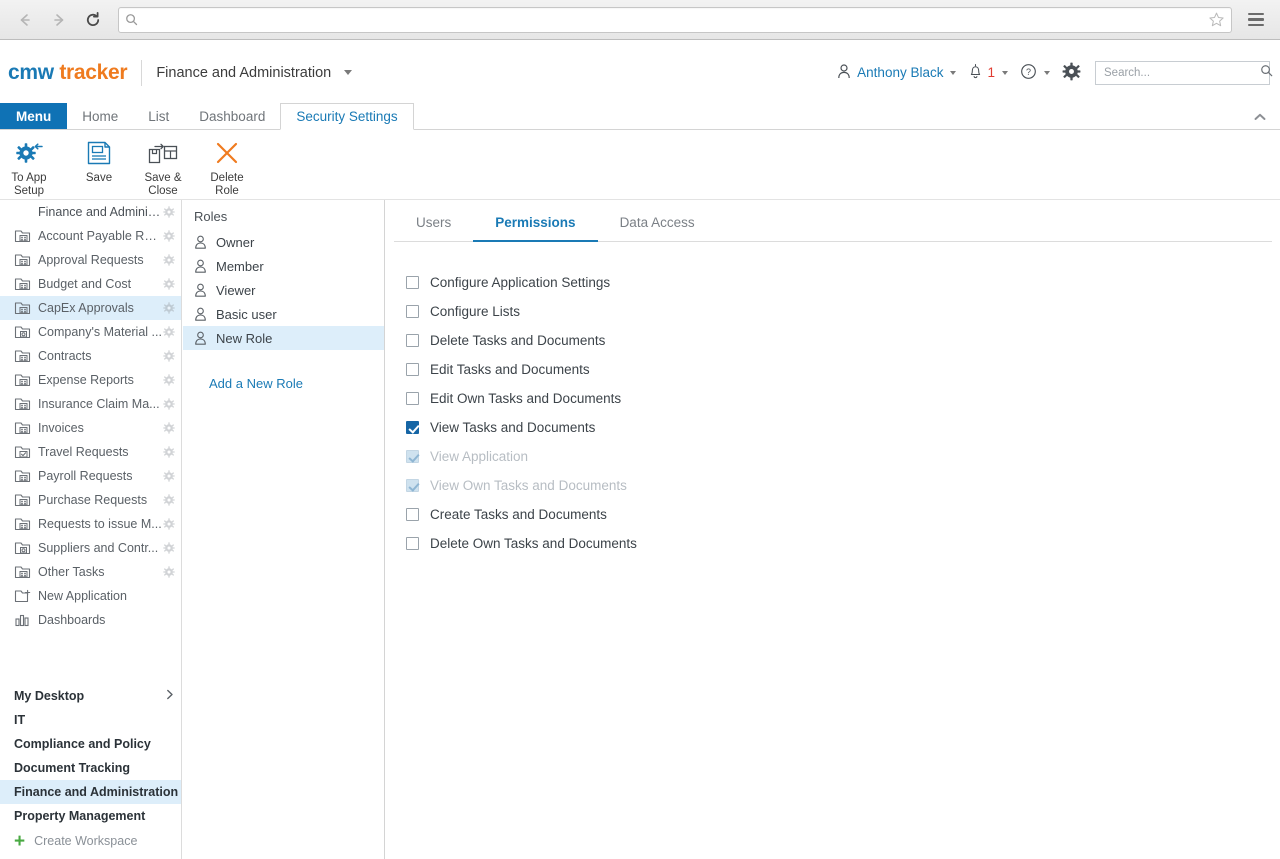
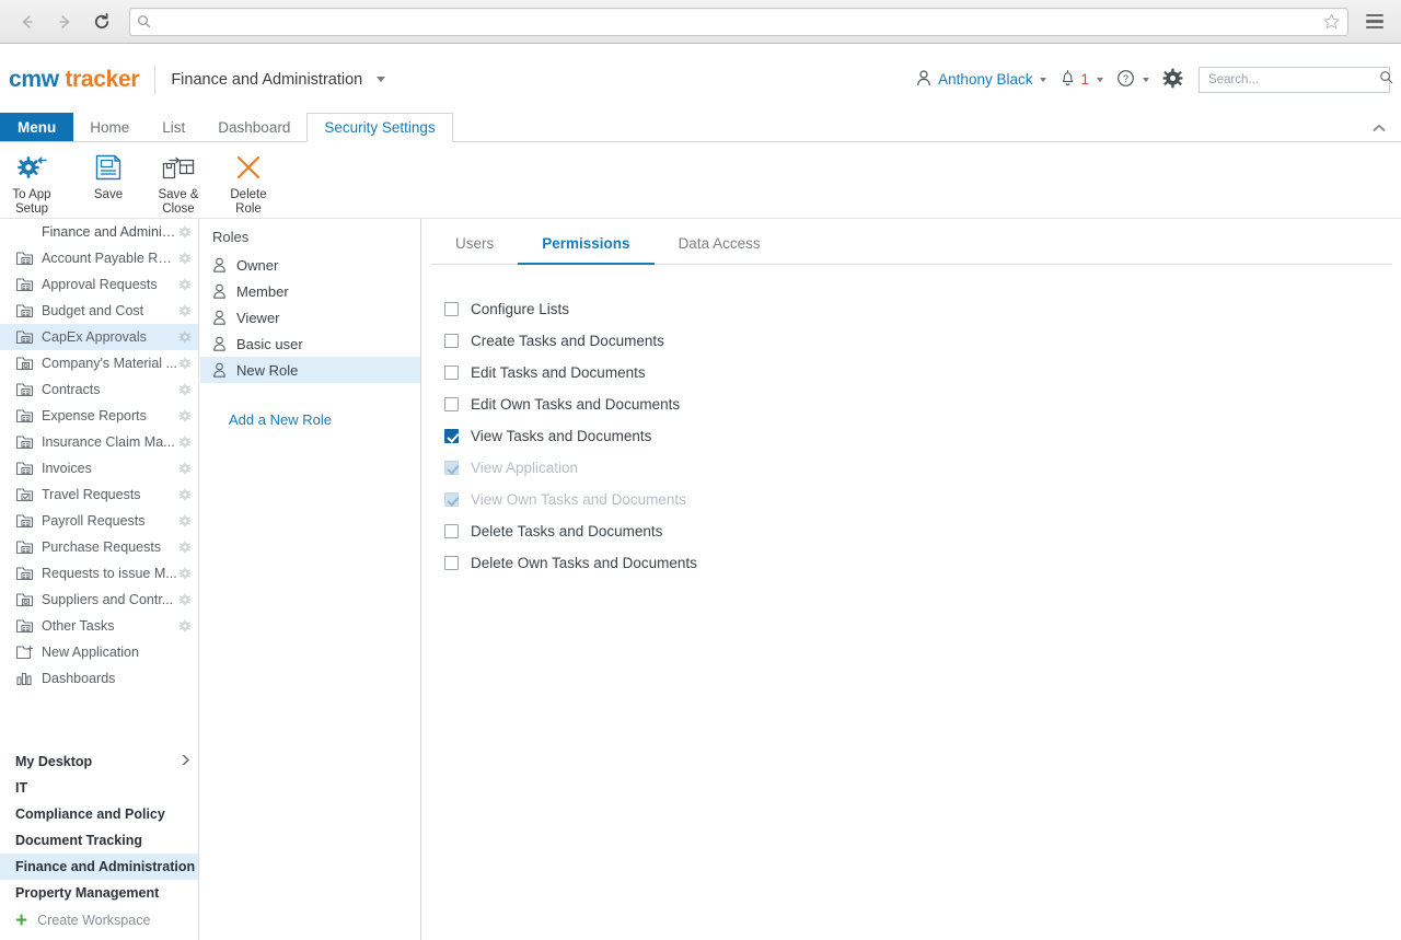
  cmw tracker
  Finance and Administration
  Anthony Black
  1
  ?
  Search...
  Menu
  Home
  List
  Dashboard
  Security Settings
  To App Setup
  Save
  Save & Close
  Delete Role
  Finance and Administr
  Account Payable Req.
  Approval Requests
  Budget and Cost
  CapEx Approvals
  Company's Material ...
  Contracts
  Expense Reports
  Insurance Claim Ma...
  Invoices
  Travel Requests
  Payroll Requests
  Purchase Requests
  Requests to issue M...
  Suppliers and Contr...
  Other Tasks
  New Application
  Dashboards
  My Desktop
  IT
  Compliance and Policy
  Document Tracking
  Finance and Administration
  Property Management
  +
  Create Workspace
  Roles
  Owner
  Member
  Viewer
  Basic user
  New Role
  Add a New Role
  Users
  Permissions
  Data Access
- Configure Application Settings
  Configure Lists
- Delete Tasks and Documents
+ Create Tasks and Documents
  Edit Tasks and Documents
  Edit Own Tasks and Documents
  View Tasks and Documents
  View Application
  View Own Tasks and Documents
- Create Tasks and Documents
+ Delete Tasks and Documents
  Delete Own Tasks and Documents
